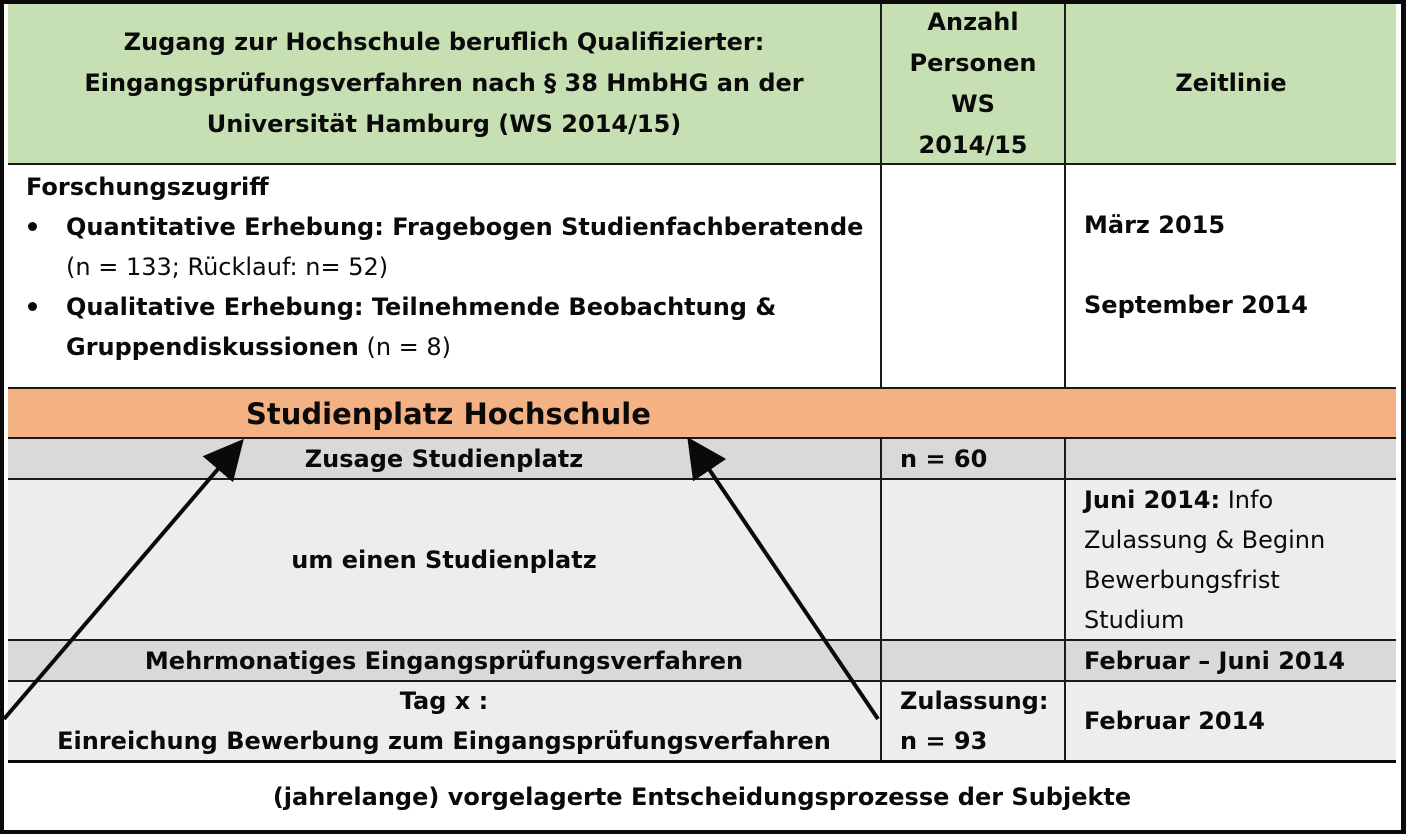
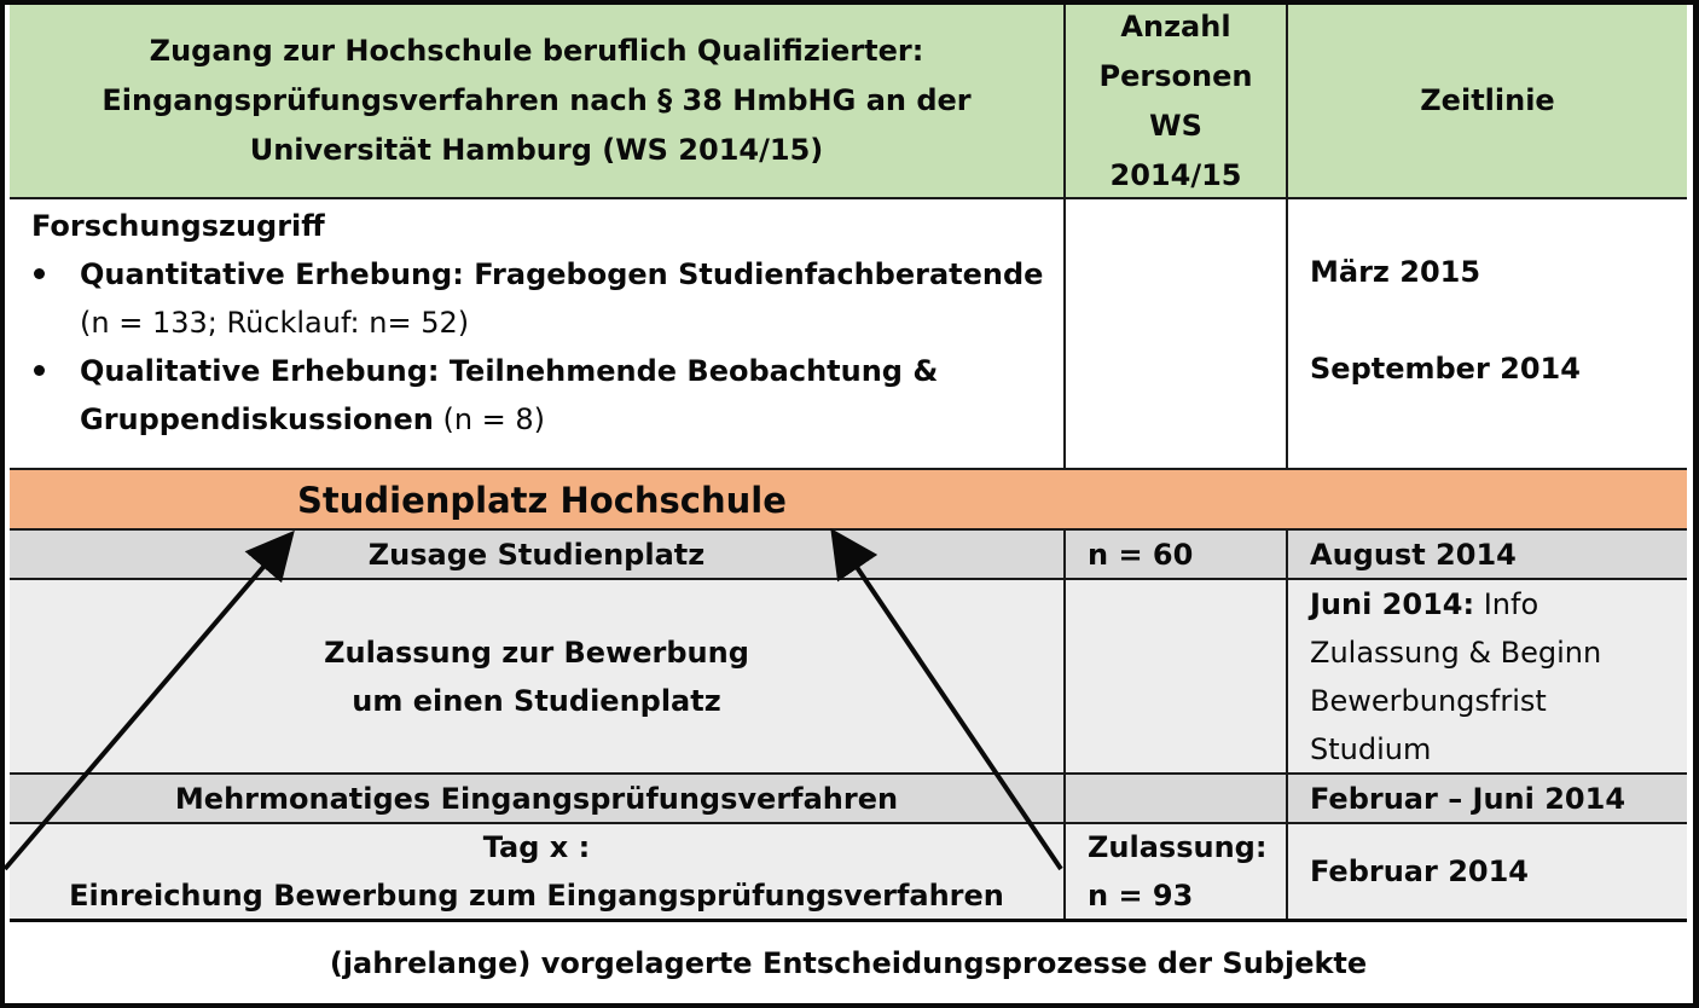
  Zugang zur Hochschule beruflich Qualifizierter:
  Eingangsprüfungsverfahren nach § 38 HmbHG an der
  Universität Hamburg (WS 2014/15)
  Anzahl
  Personen
  WS
  2014/15
  Zeitlinie
  Forschungszugriff
  Quantitative Erhebung: Fragebogen Studienfachberatende
  (n = 133; Rücklauf: n= 52)
  Qualitative Erhebung: Teilnehmende Beobachtung &
  Gruppendiskussionen (n = 8)
  März 2015
  September 2014
  Studienplatz Hochschule
  Zusage Studienplatz
  n = 60
+ August 2014
+ Zulassung zur Bewerbung
  um einen Studienplatz
  Juni 2014: Info
  Zulassung & Beginn
  Bewerbungsfrist
  Studium
  Mehrmonatiges Eingangsprüfungsverfahren
  Februar – Juni 2014
  Tag x :
  Einreichung Bewerbung zum Eingangsprüfungsverfahren
  Zulassung:
  n = 93
  Februar 2014
  (jahrelange) vorgelagerte Entscheidungsprozesse der Subjekte
